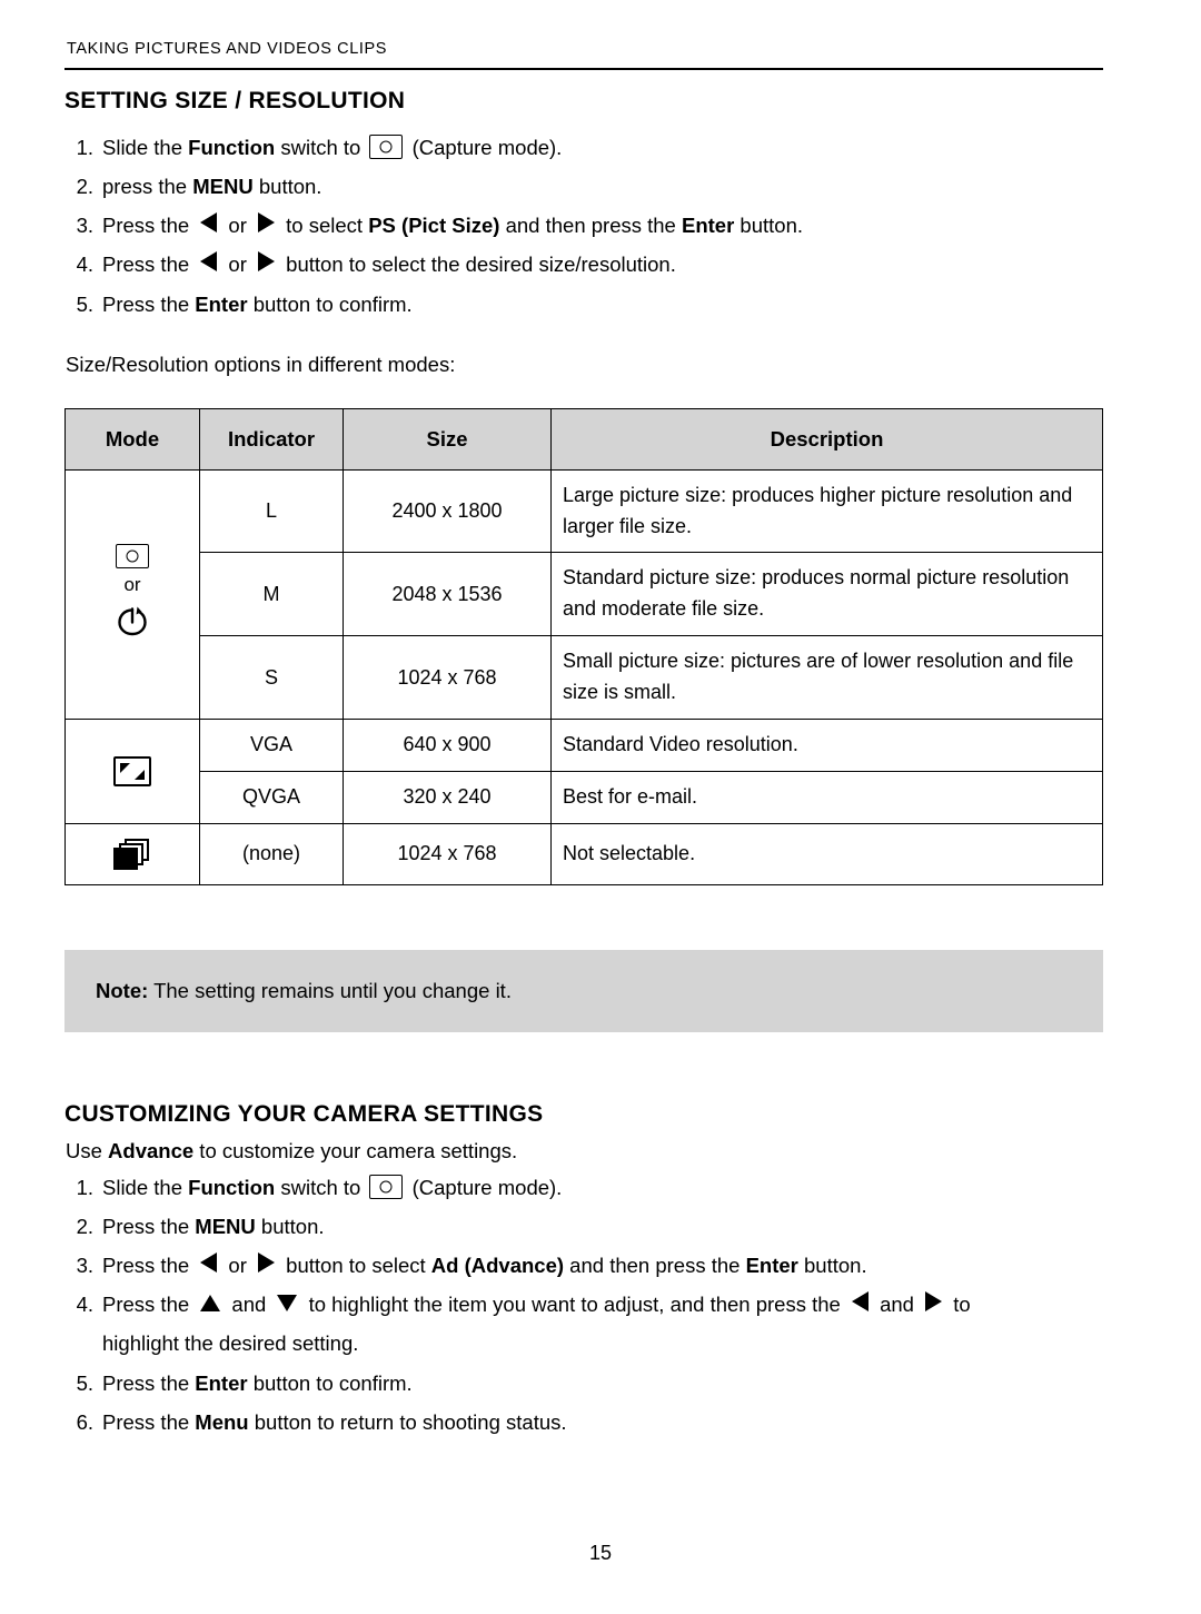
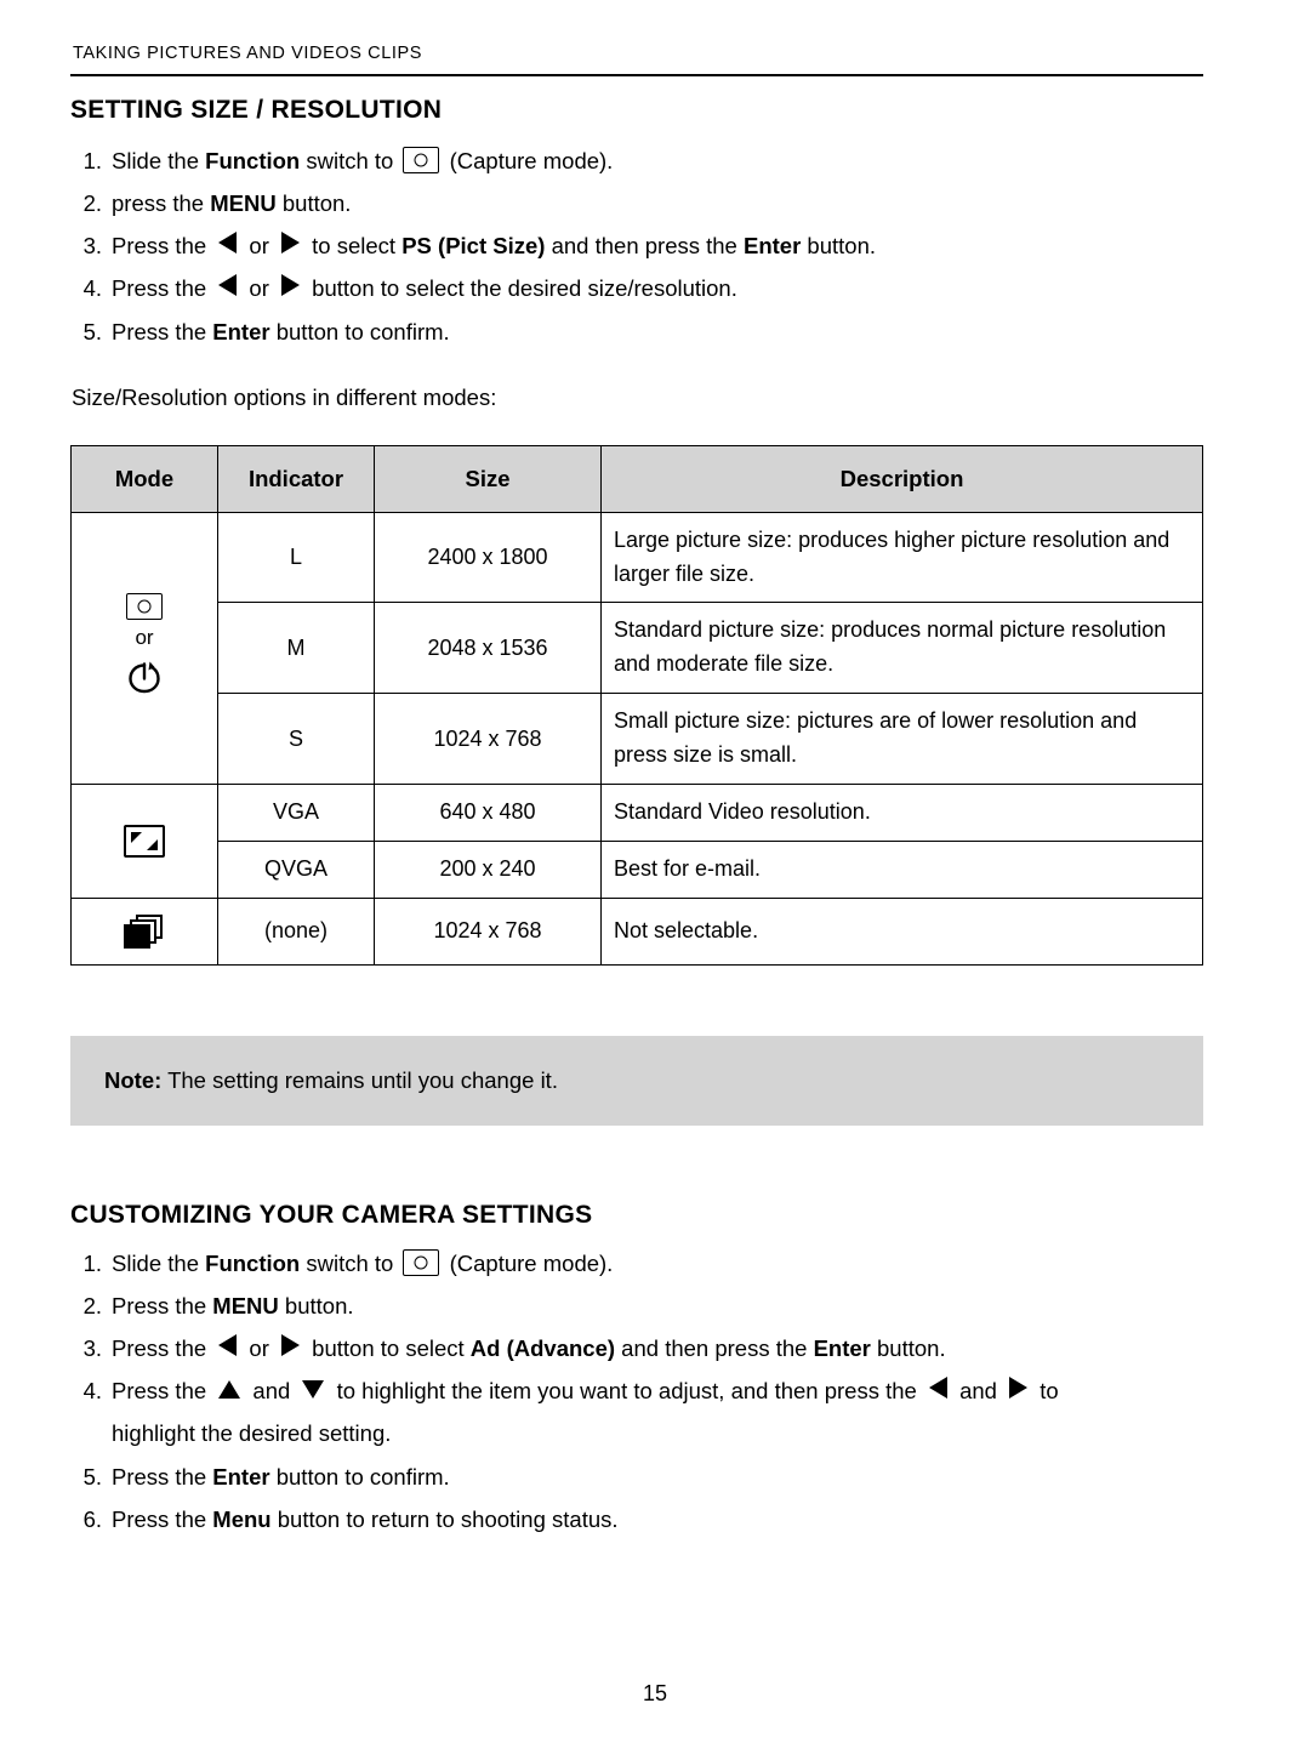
  TAKING PICTURES AND VIDEOS CLIPS
  SETTING SIZE / RESOLUTION
  1.
  Slide the Function switch to (Capture mode).
  2.
  press the MENU button.
  3.
  Press the or to select PS (Pict Size) and then press the Enter button.
  4.
  Press the or button to select the desired size/resolution.
  5.
  Press the Enter button to confirm.
  Size/Resolution options in different modes:
  Mode	Indicator	Size	Description
  or	L	2400 x 1800	Large picture size: produces higher picture resolution and larger file size.
  M	2048 x 1536	Standard picture size: produces normal picture resolution and moderate file size.
- S	1024 x 768	Small picture size: pictures are of lower resolution and file size is small.
+ S	1024 x 768	Small picture size: pictures are of lower resolution and press size is small.
- 	VGA	640 x 900	Standard Video resolution.
+ 	VGA	640 x 480	Standard Video resolution.
- QVGA	320 x 240	Best for e-mail.
+ QVGA	200 x 240	Best for e-mail.
  	(none)	1024 x 768	Not selectable.
  Note: The setting remains until you change it.
  CUSTOMIZING YOUR CAMERA SETTINGS
- Use Advance to customize your camera settings.
  1.
  Slide the Function switch to (Capture mode).
  2.
  Press the MENU button.
  3.
  Press the or button to select Ad (Advance) and then press the Enter button.
  4.
  Press the and to highlight the item you want to adjust, and then press the and to
  highlight the desired setting.
  5.
  Press the Enter button to confirm.
  6.
  Press the Menu button to return to shooting status.
  15
